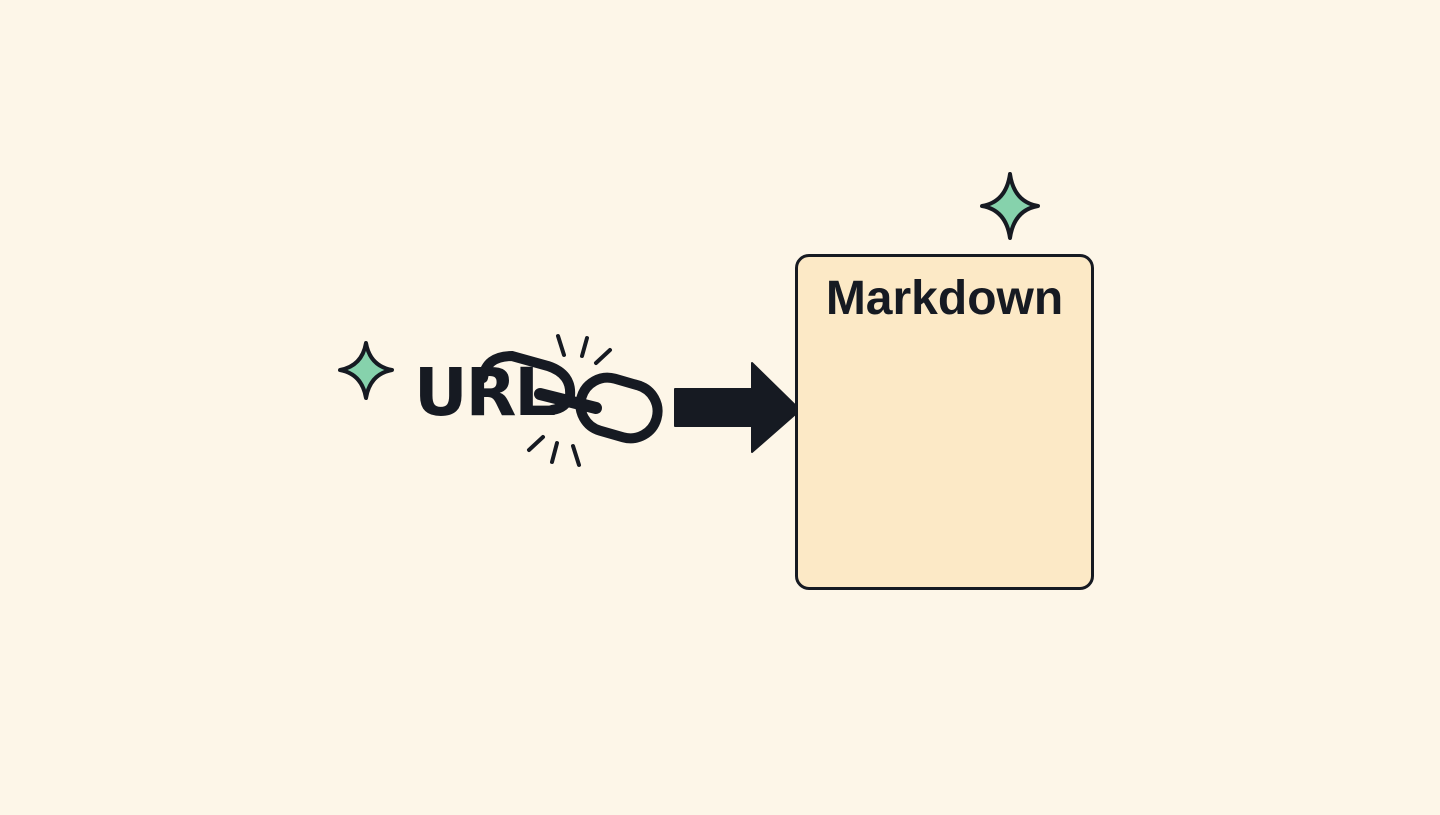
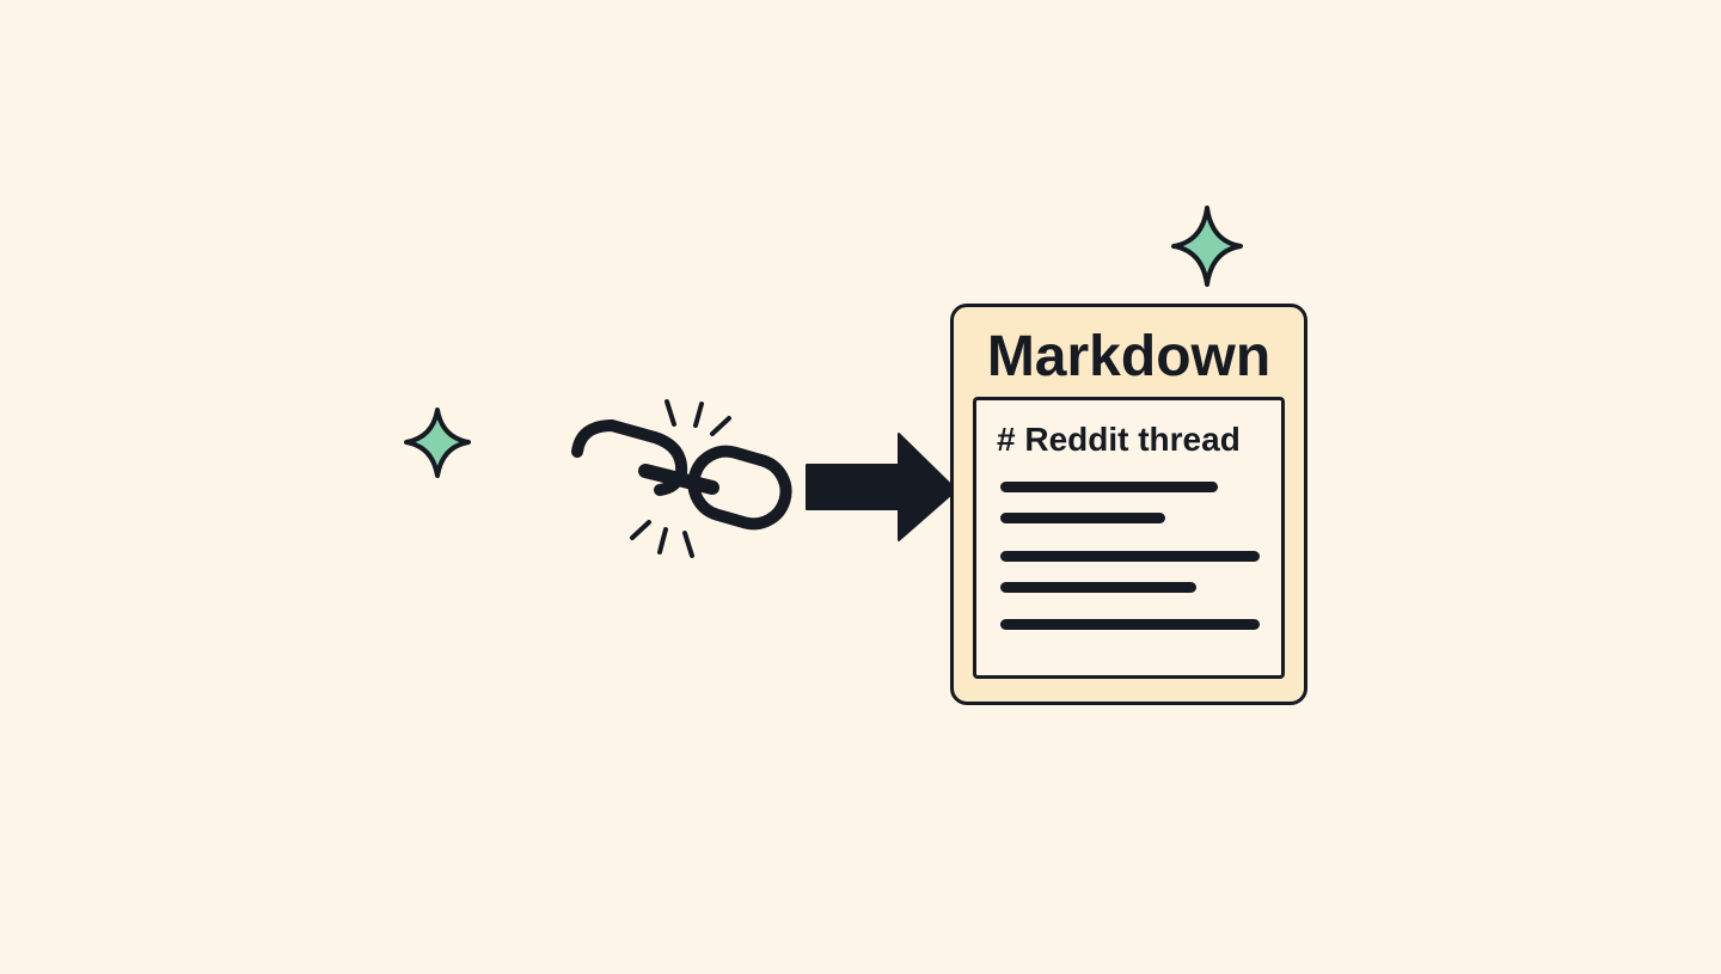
- URL
  Markdown
+ # Reddit thread
